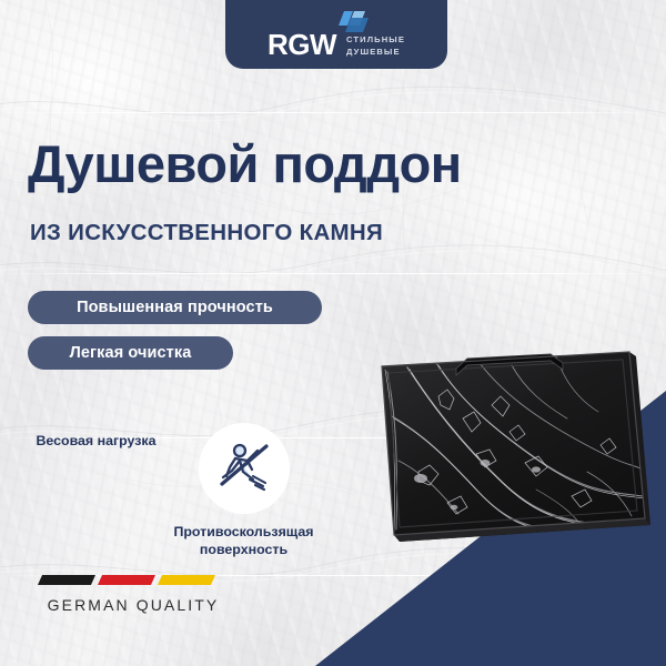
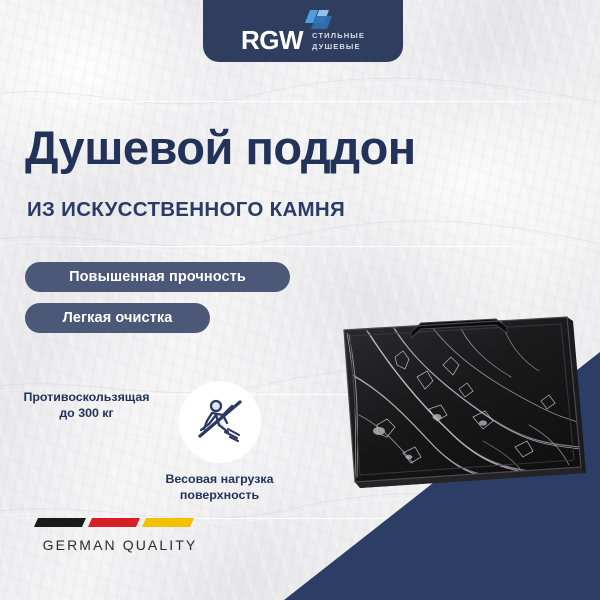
  RGW
  СТИЛЬНЫЕ
  ДУШЕВЫЕ
  Душевой поддон
  ИЗ ИСКУССТВЕННОГО КАМНЯ
  Повышенная прочность
  Легкая очистка
- Весовая нагрузка
+ Противоскользящая
+ до 300 кг
- Противоскользящая
+ Весовая нагрузка
  поверхность
  GERMAN QUALITY
